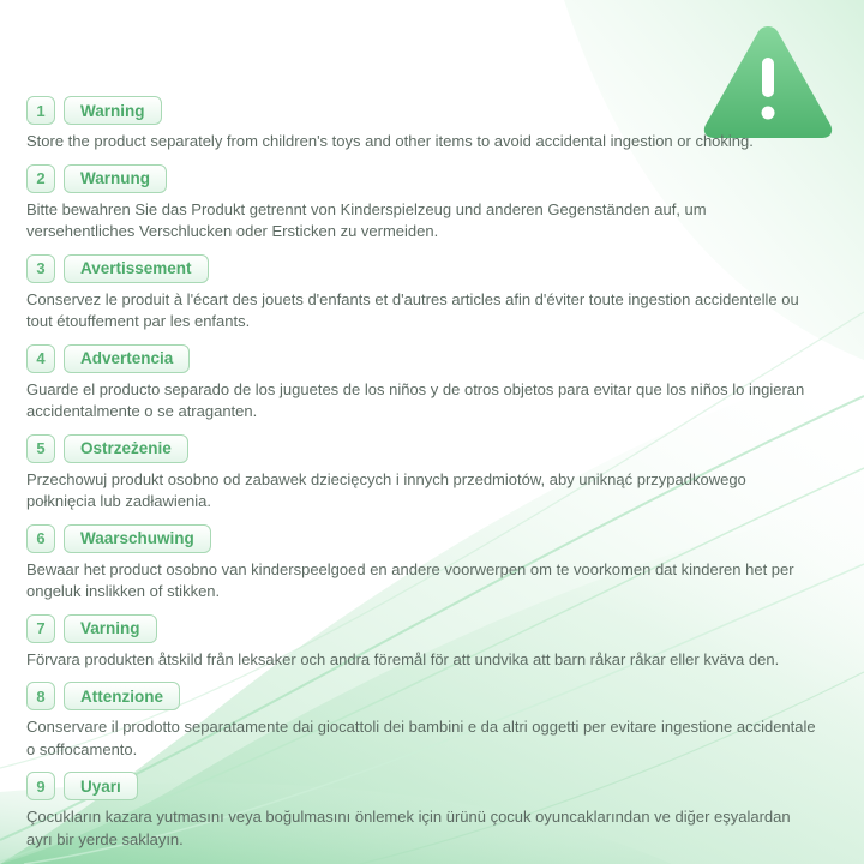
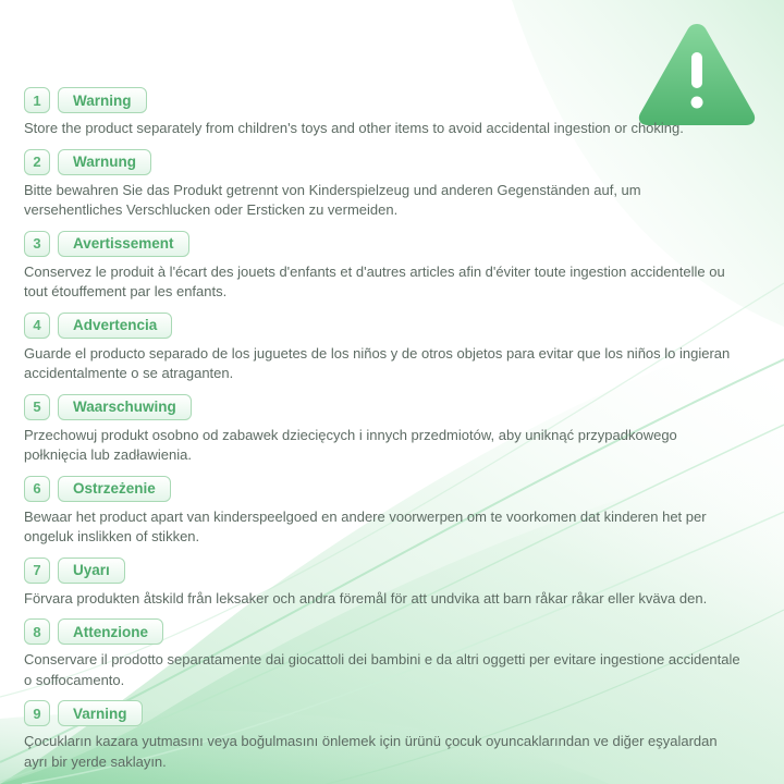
  1
  Warning
  Store the product separately from children's toys and other items to avoid accidental ingestion or choking.
  2
  Warnung
  Bitte bewahren Sie das Produkt getrennt von Kinderspielzeug und anderen Gegenständen auf, um versehentliches Verschlucken oder Ersticken zu vermeiden.
  3
  Avertissement
  Conservez le produit à l'écart des jouets d'enfants et d'autres articles afin d'éviter toute ingestion accidentelle ou tout étouffement par les enfants.
  4
  Advertencia
  Guarde el producto separado de los juguetes de los niños y de otros objetos para evitar que los niños lo ingieran accidentalmente o se atraganten.
  5
- Ostrzeżenie
+ Waarschuwing
  Przechowuj produkt osobno od zabawek dziecięcych i innych przedmiotów, aby uniknąć przypadkowego połknięcia lub zadławienia.
  6
- Waarschuwing
+ Ostrzeżenie
- Bewaar het product osobno van kinderspeelgoed en andere voorwerpen om te voorkomen dat kinderen het per ongeluk inslikken of stikken.
+ Bewaar het product apart van kinderspeelgoed en andere voorwerpen om te voorkomen dat kinderen het per ongeluk inslikken of stikken.
  7
- Varning
+ Uyarı
  Förvara produkten åtskild från leksaker och andra föremål för att undvika att barn råkar råkar eller kväva den.
  8
  Attenzione
  Conservare il prodotto separatamente dai giocattoli dei bambini e da altri oggetti per evitare ingestione accidentale o soffocamento.
  9
- Uyarı
+ Varning
  Çocukların kazara yutmasını veya boğulmasını önlemek için ürünü çocuk oyuncaklarından ve diğer eşyalardan ayrı bir yerde saklayın.
